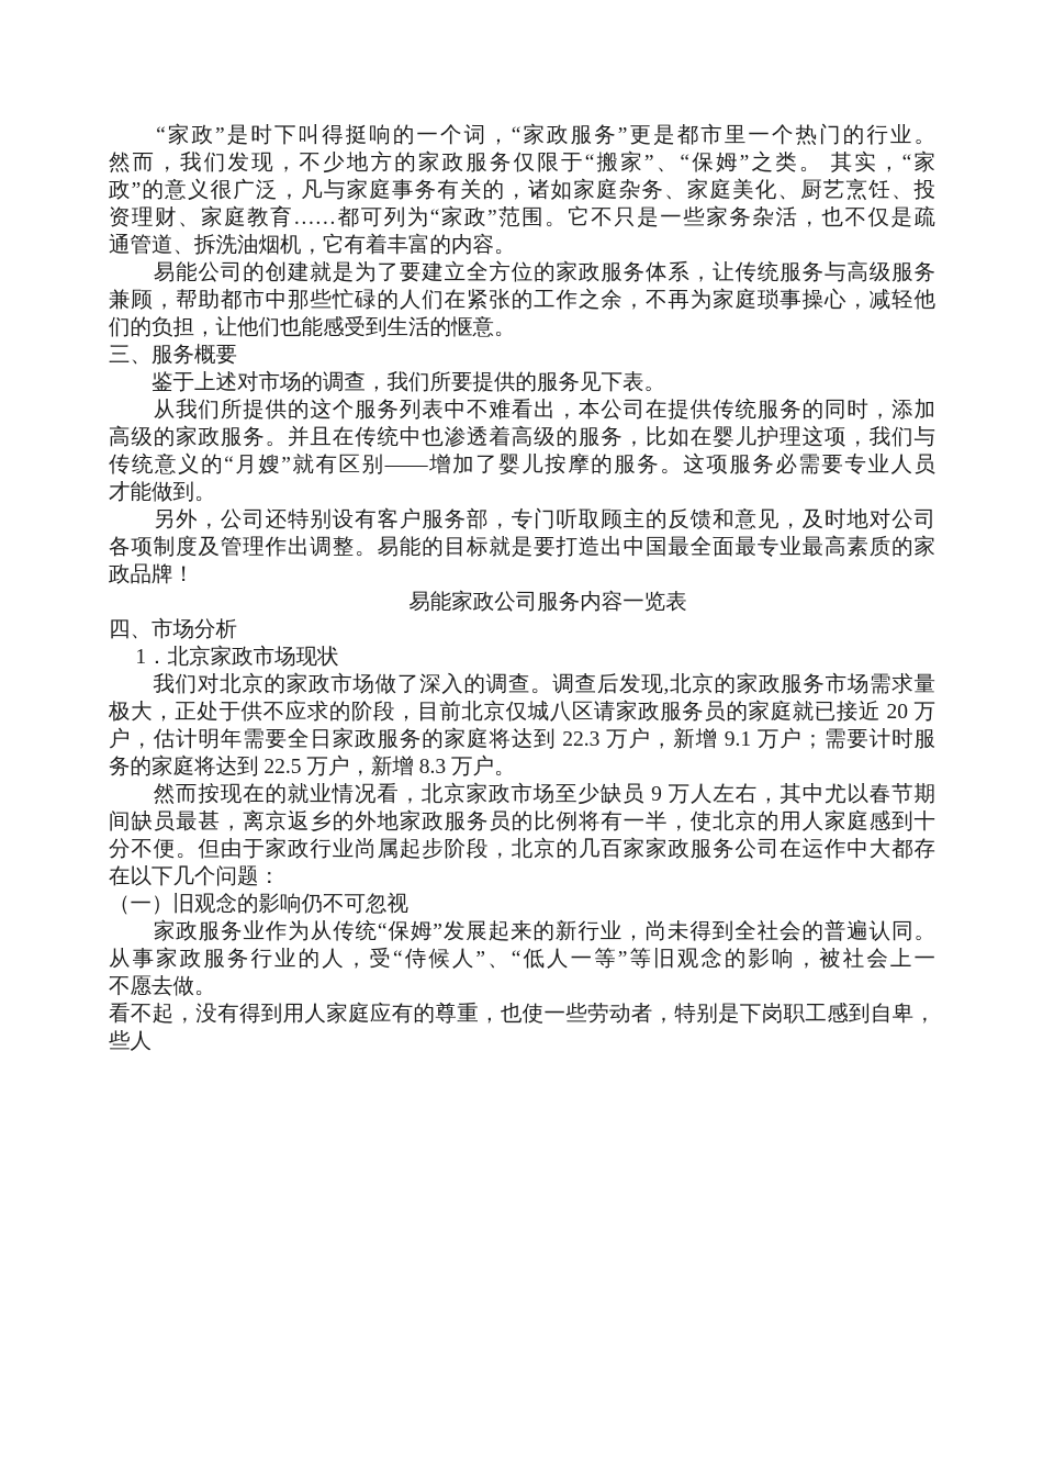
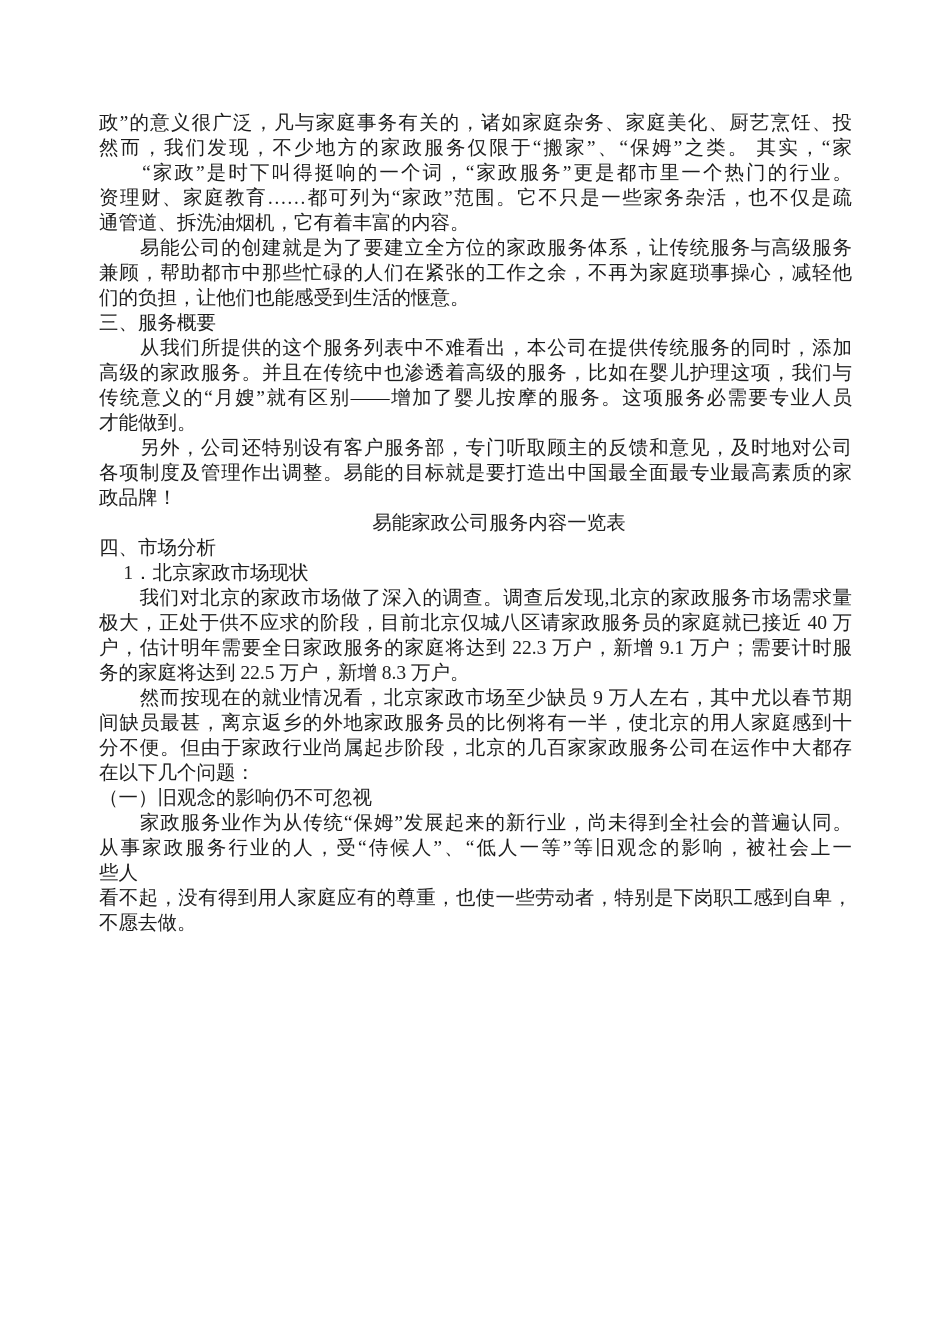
- “家政”是时下叫得挺响的一个词，“家政服务”更是都市里一个热门的行业。
+ 政”的意义很广泛，凡与家庭事务有关的，诸如家庭杂务、家庭美化、厨艺烹饪、投
  然而，我们发现，不少地方的家政服务仅限于“搬家”、“保姆”之类。 其实，“家
- 政”的意义很广泛，凡与家庭事务有关的，诸如家庭杂务、家庭美化、厨艺烹饪、投
+ “家政”是时下叫得挺响的一个词，“家政服务”更是都市里一个热门的行业。
  资理财、家庭教育……都可列为“家政”范围。它不只是一些家务杂活，也不仅是疏
  通管道、拆洗油烟机，它有着丰富的内容。
  易能公司的创建就是为了要建立全方位的家政服务体系，让传统服务与高级服务
  兼顾，帮助都市中那些忙碌的人们在紧张的工作之余，不再为家庭琐事操心，减轻他
  们的负担，让他们也能感受到生活的惬意。
  三、服务概要
- 鉴于上述对市场的调查，我们所要提供的服务见下表。
  从我们所提供的这个服务列表中不难看出，本公司在提供传统服务的同时，添加
  高级的家政服务。并且在传统中也渗透着高级的服务，比如在婴儿护理这项，我们与
  传统意义的“月嫂”就有区别——增加了婴儿按摩的服务。这项服务必需要专业人员
  才能做到。
  另外，公司还特别设有客户服务部，专门听取顾主的反馈和意见，及时地对公司
  各项制度及管理作出调整。易能的目标就是要打造出中国最全面最专业最高素质的家
  政品牌！
  易能家政公司服务内容一览表
  四、市场分析
  1．北京家政市场现状
  我们对北京的家政市场做了深入的调查。调查后发现,北京的家政服务市场需求量
- 极大，正处于供不应求的阶段，目前北京仅城八区请家政服务员的家庭就已接近 20 万
+ 极大，正处于供不应求的阶段，目前北京仅城八区请家政服务员的家庭就已接近 40 万
  户，估计明年需要全日家政服务的家庭将达到 22.3 万户，新增 9.1 万户；需要计时服
  务的家庭将达到 22.5 万户，新增 8.3 万户。
  然而按现在的就业情况看，北京家政市场至少缺员 9 万人左右，其中尤以春节期
  间缺员最甚，离京返乡的外地家政服务员的比例将有一半，使北京的用人家庭感到十
  分不便。但由于家政行业尚属起步阶段，北京的几百家家政服务公司在运作中大都存
  在以下几个问题：
  （一）旧观念的影响仍不可忽视
  家政服务业作为从传统“保姆”发展起来的新行业，尚未得到全社会的普遍认同。
  从事家政服务行业的人，受“侍候人”、“低人一等”等旧观念的影响，被社会上一
- 不愿去做。
+ 些人
  看不起，没有得到用人家庭应有的尊重，也使一些劳动者，特别是下岗职工感到自卑，
- 些人
+ 不愿去做。
